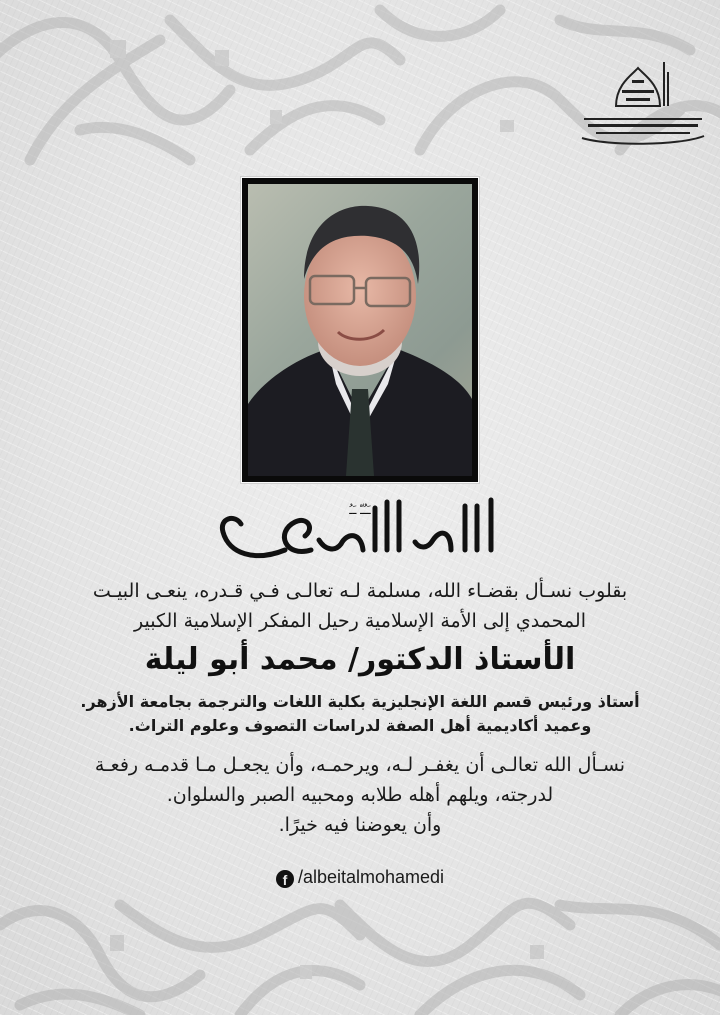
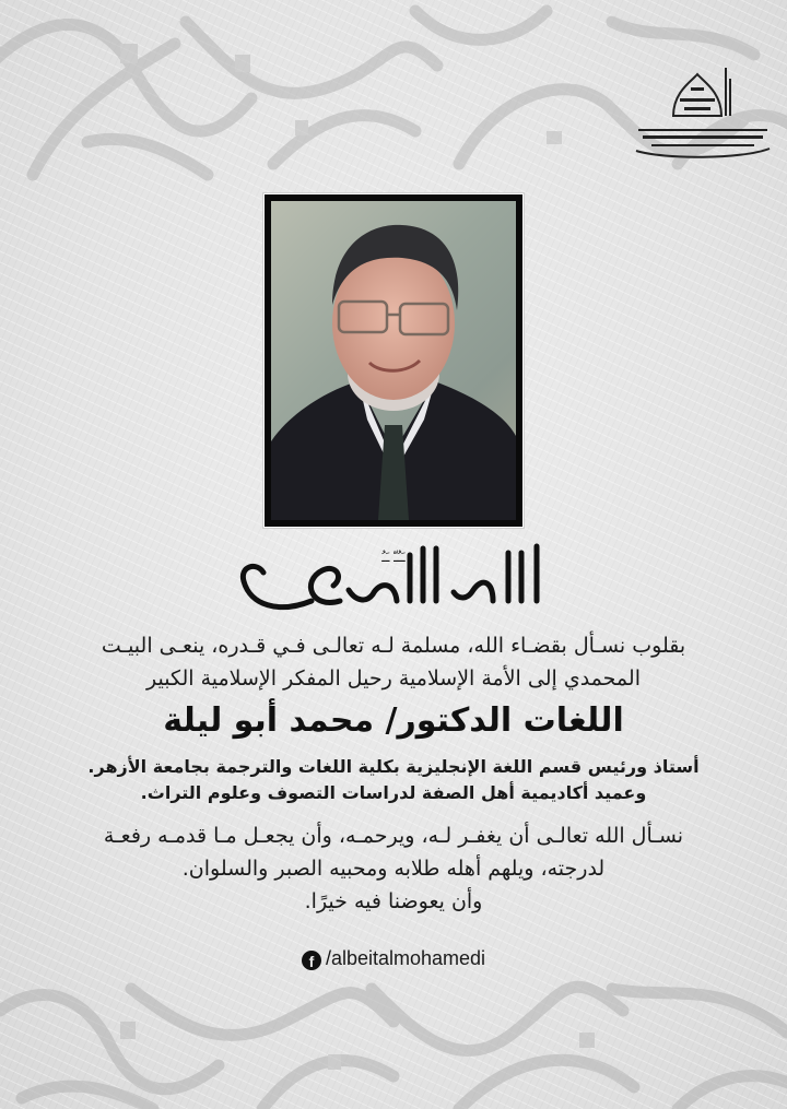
  ـَـُـّ ـَـُ
  بقلوب نسـأل بقضـاء الله، مسلمة لـه تعالـى فـي قـدره، ينعـى البيـت
  المحمدي إلى الأمة الإسلامية رحيل المفكر الإسلامية الكبير
- الأستاذ الدكتور/ محمد أبو ليلة
+ اللغات الدكتور/ محمد أبو ليلة
  أستاذ ورئيس قسم اللغة الإنجليزية بكلية اللغات والترجمة بجامعة الأزهر.
  وعميد أكاديمية أهل الصفة لدراسات التصوف وعلوم التراث.
  نسـأل الله تعالـى أن يغفـر لـه، ويرحمـه، وأن يجعـل مـا قدمـه رفعـة
  لدرجته، ويلهم أهله طلابه ومحبيه الصبر والسلوان.
  وأن يعوضنا فيه خيرًا.
  f /albeitalmohamedi
